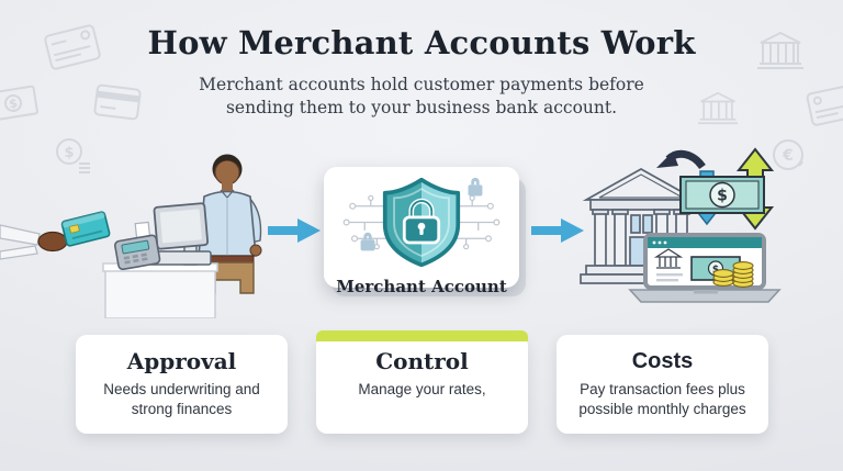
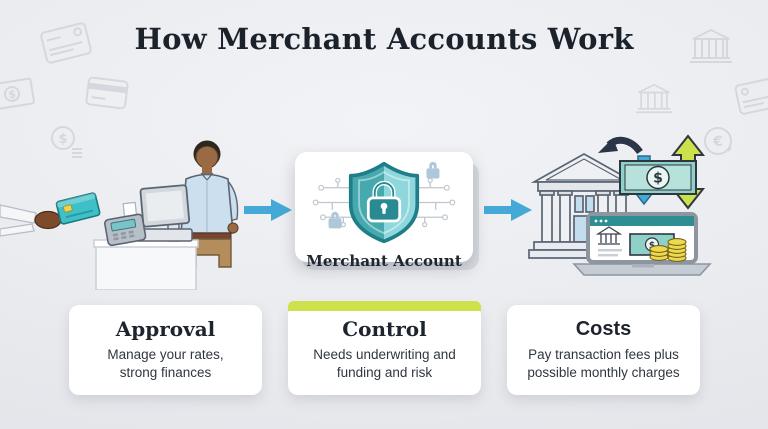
  $
  €
  How Merchant Accounts Work
- Merchant accounts hold customer payments before
- sending them to your business bank account.
  Merchant Account
  $
  $
  Approval
- Needs underwriting and
+ Manage your rates,
  strong finances
  Control
- Manage your rates,
+ Needs underwriting and
+ funding and risk
  Costs
  Pay transaction fees plus
  possible monthly charges
